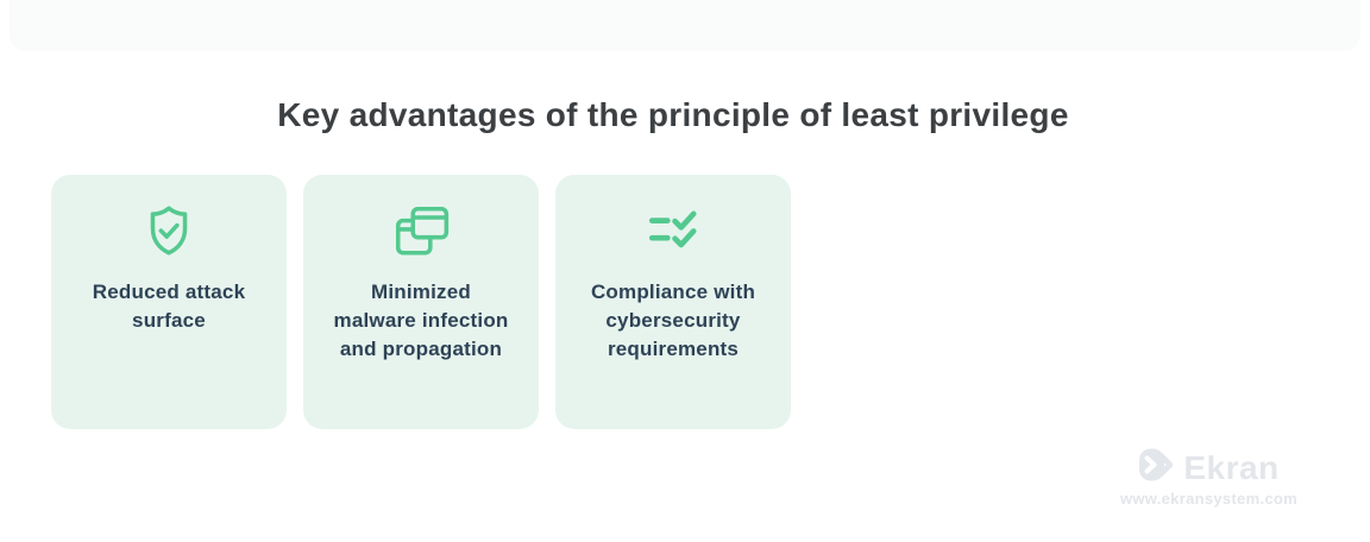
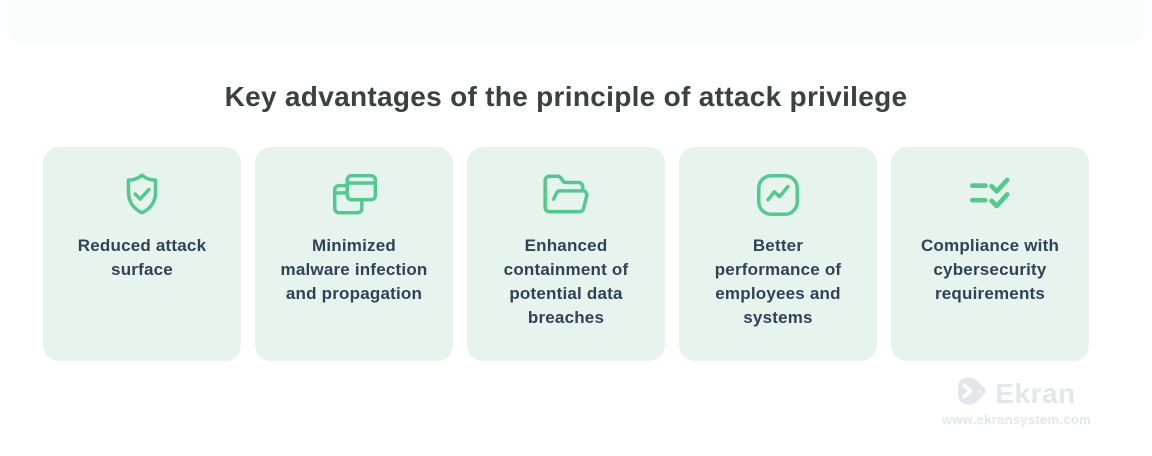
- Key advantages of the principle of least privilege
+ Key advantages of the principle of attack privilege
  Reduced attack
  surface
  Minimized
  malware infection
  and propagation
+ Enhanced
+ containment of
+ potential data
+ breaches
+ Better
+ performance of
+ employees and
+ systems
  Compliance with
  cybersecurity
  requirements
  Ekran
  www.ekransystem.com
